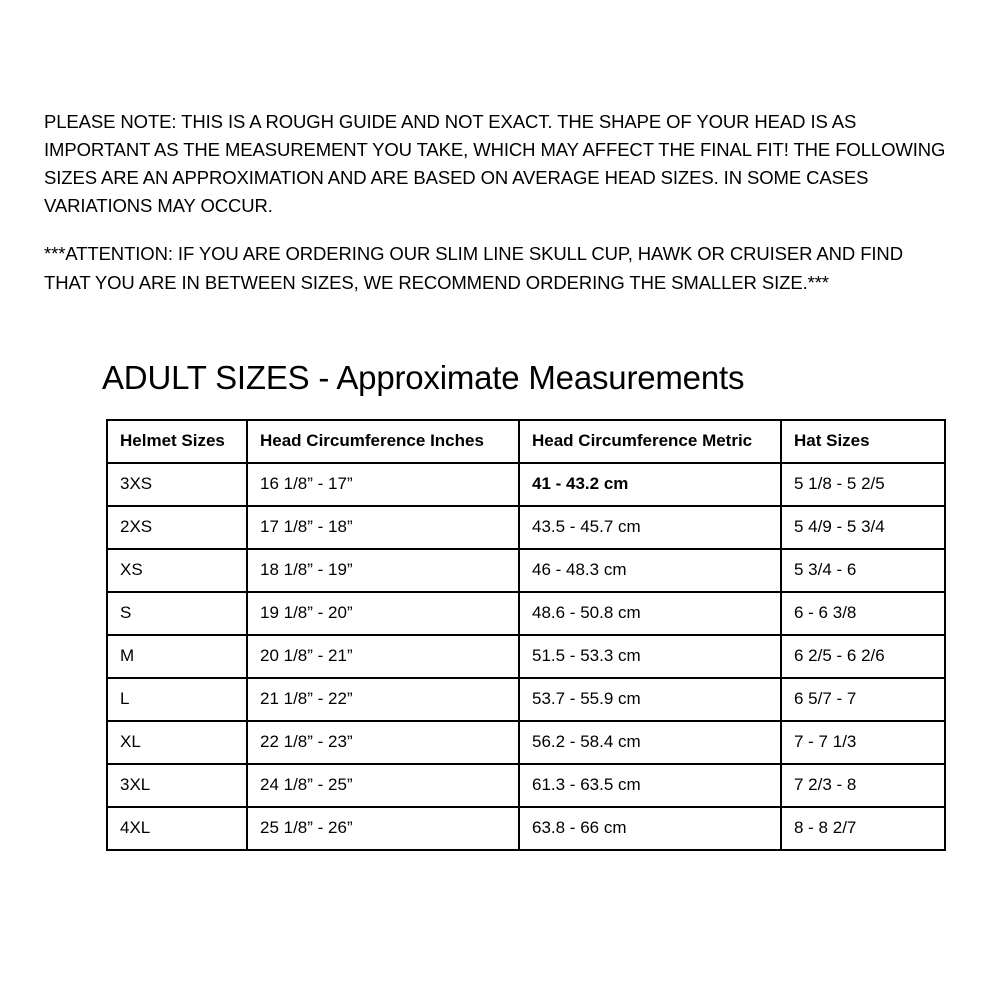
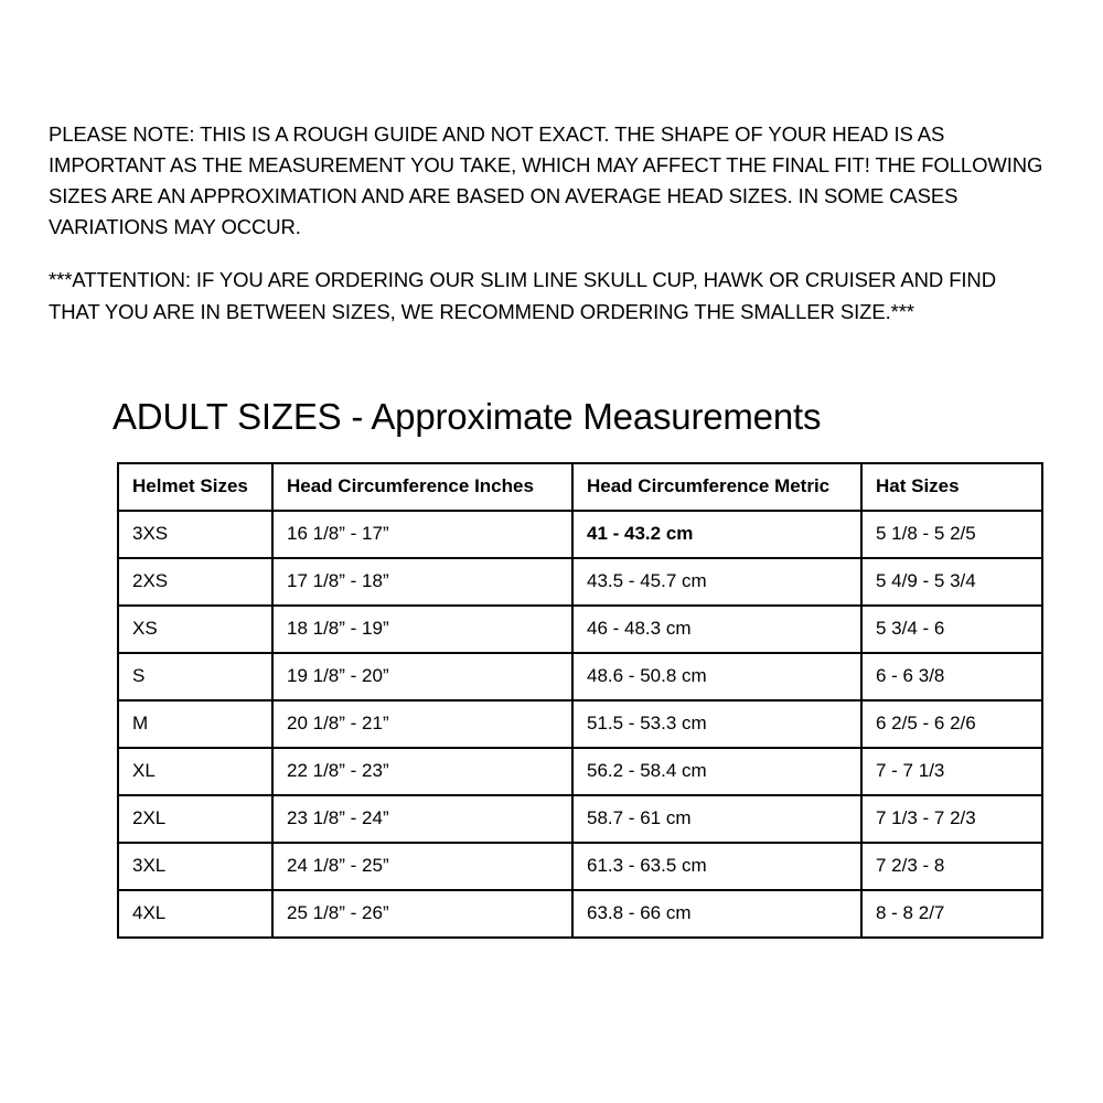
  PLEASE NOTE: THIS IS A ROUGH GUIDE AND NOT EXACT. THE SHAPE OF YOUR HEAD IS AS IMPORTANT AS THE MEASUREMENT YOU TAKE, WHICH MAY AFFECT THE FINAL FIT! THE FOLLOWING SIZES ARE AN APPROXIMATION AND ARE BASED ON AVERAGE HEAD SIZES. IN SOME CASES VARIATIONS MAY OCCUR.
  ***ATTENTION: IF YOU ARE ORDERING OUR SLIM LINE SKULL CUP, HAWK OR CRUISER AND FIND THAT YOU ARE IN BETWEEN SIZES, WE RECOMMEND ORDERING THE SMALLER SIZE.***
  ADULT SIZES - Approximate Measurements
  Helmet Sizes	Head Circumference Inches	Head Circumference Metric	Hat Sizes
  3XS	16 1/8” - 17”	41 - 43.2 cm	5 1/8 - 5 2/5
  2XS	17 1/8” - 18”	43.5 - 45.7 cm	5 4/9 - 5 3/4
  XS	18 1/8” - 19”	46 - 48.3 cm	5 3/4 - 6
  S	19 1/8” - 20”	48.6 - 50.8 cm	6 - 6 3/8
  M	20 1/8” - 21”	51.5 - 53.3 cm	6 2/5 - 6 2/6
- L	21 1/8” - 22”	53.7 - 55.9 cm	6 5/7 - 7
  XL	22 1/8” - 23”	56.2 - 58.4 cm	7 - 7 1/3
+ 2XL	23 1/8” - 24”	58.7 - 61 cm	7 1/3 - 7 2/3
  3XL	24 1/8” - 25”	61.3 - 63.5 cm	7 2/3 - 8
  4XL	25 1/8” - 26”	63.8 - 66 cm	8 - 8 2/7
